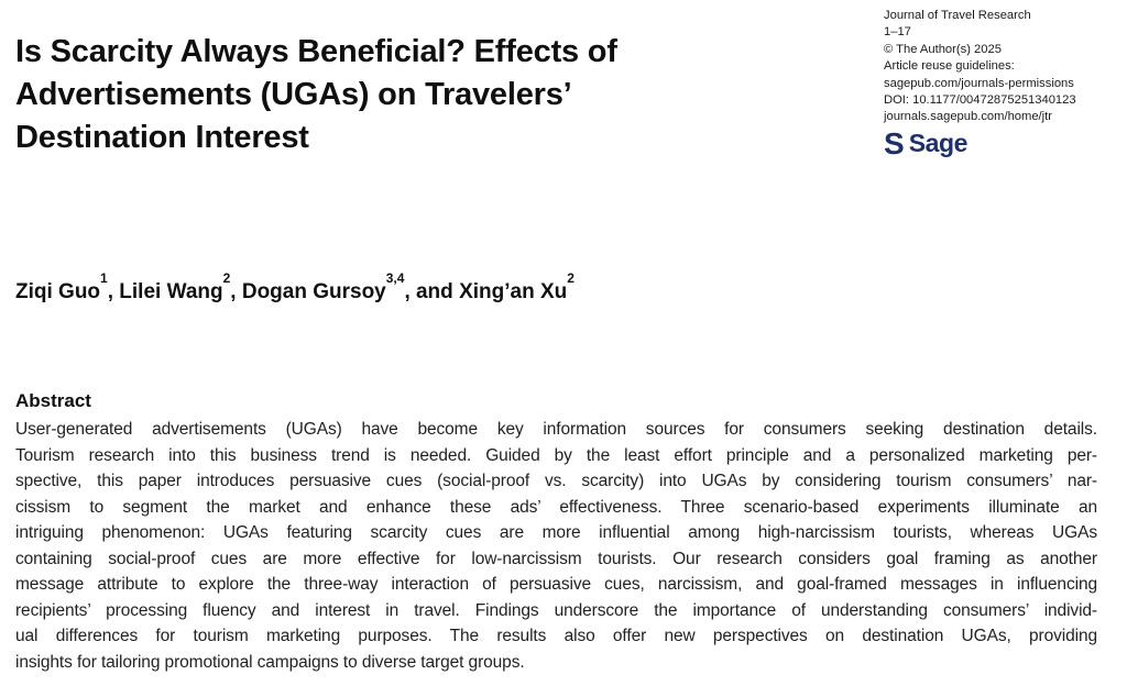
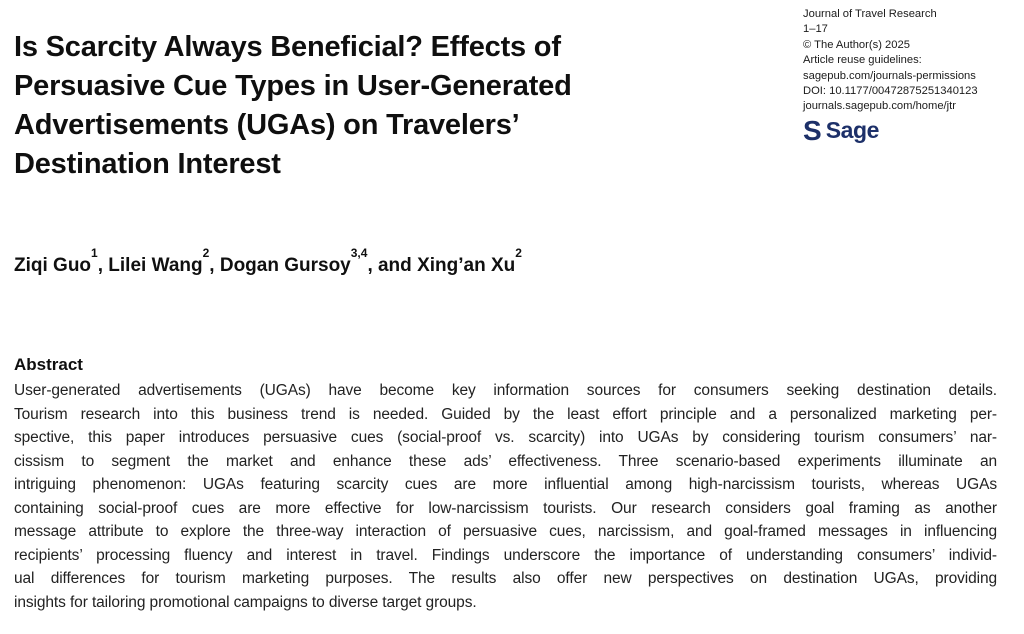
  Journal of Travel Research
  1–17
  © The Author(s) 2025
  Article reuse guidelines:
  sagepub.com/journals-permissions
  DOI: 10.1177/00472875251340123
  journals.sagepub.com/home/jtr
  S
  Sage
  Is Scarcity Always Beneficial? Effects of
+ Persuasive Cue Types in User-Generated
  Advertisements (UGAs) on Travelers’
  Destination Interest
  Ziqi Guo1, Lilei Wang2, Dogan Gursoy3,4, and Xing’an Xu2
  Abstract
  User-generated advertisements (UGAs) have become key information sources for consumers seeking destination details.
  Tourism research into this business trend is needed. Guided by the least effort principle and a personalized marketing per-
  spective, this paper introduces persuasive cues (social-proof vs. scarcity) into UGAs by considering tourism consumers’ nar-
  cissism to segment the market and enhance these ads’ effectiveness. Three scenario-based experiments illuminate an
  intriguing phenomenon: UGAs featuring scarcity cues are more influential among high-narcissism tourists, whereas UGAs
  containing social-proof cues are more effective for low-narcissism tourists. Our research considers goal framing as another
  message attribute to explore the three-way interaction of persuasive cues, narcissism, and goal-framed messages in influencing
  recipients’ processing fluency and interest in travel. Findings underscore the importance of understanding consumers’ individ-
  ual differences for tourism marketing purposes. The results also offer new perspectives on destination UGAs, providing
  insights for tailoring promotional campaigns to diverse target groups.
